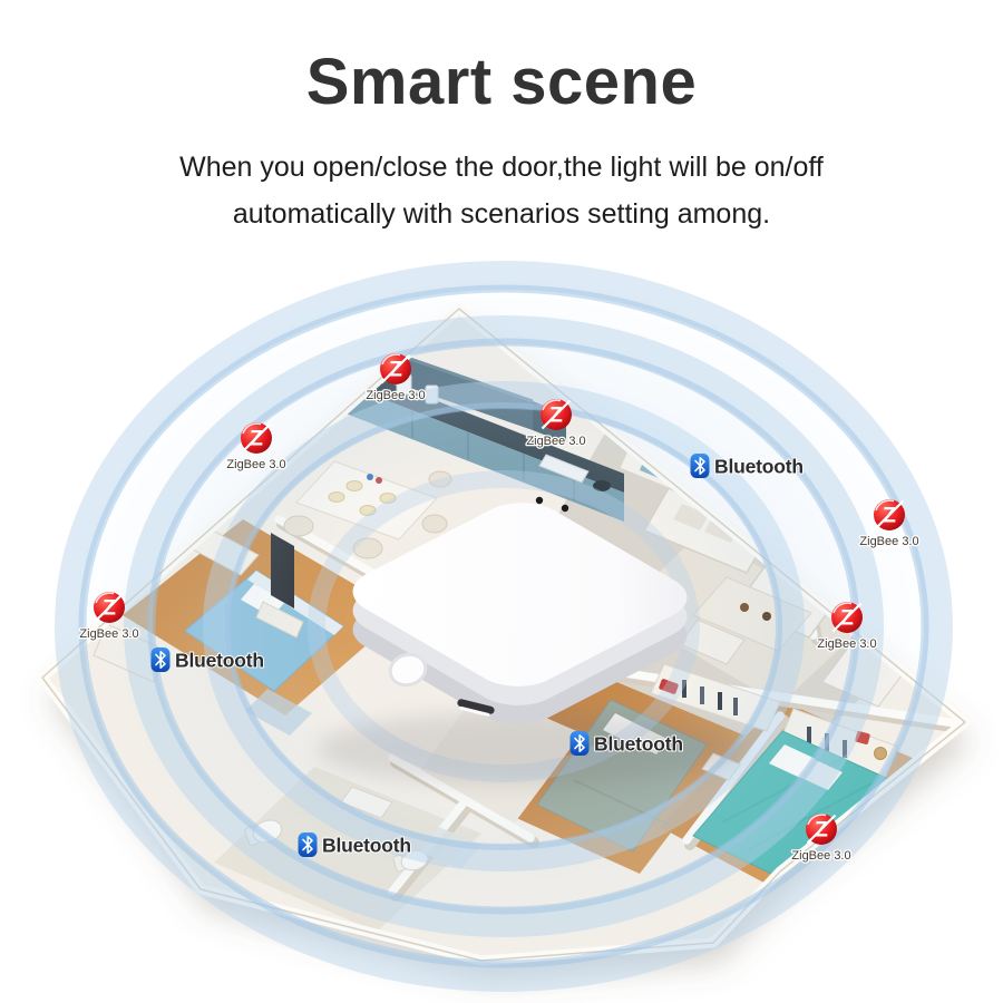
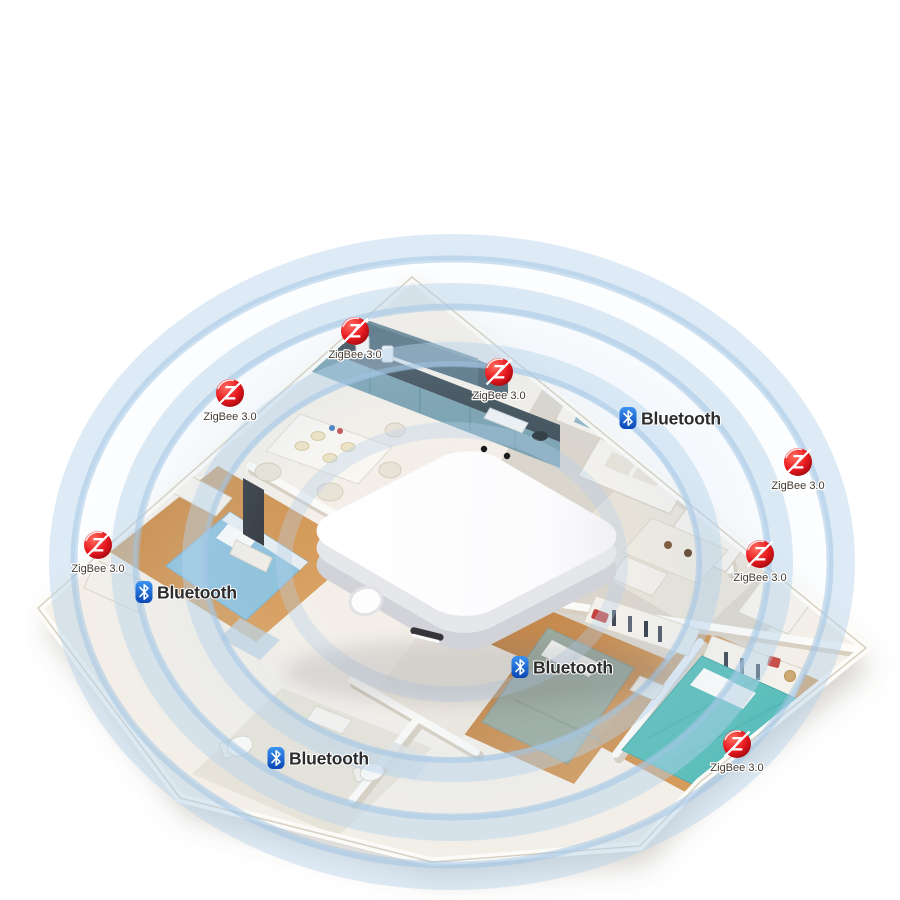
- Smart scene
- When you open/close the door,the light will be on/off
- automatically with scenarios setting among.
  Z
  ZigBee 3.0
  Z
  ZigBee 3.0
  Z
  ZigBee 3.0
  Z
  ZigBee 3.0
  Z
  ZigBee 3.0
  Z
  ZigBee 3.0
  Z
  ZigBee 3.0
  Bluetooth
  Bluetooth
  Bluetooth
  Bluetooth
